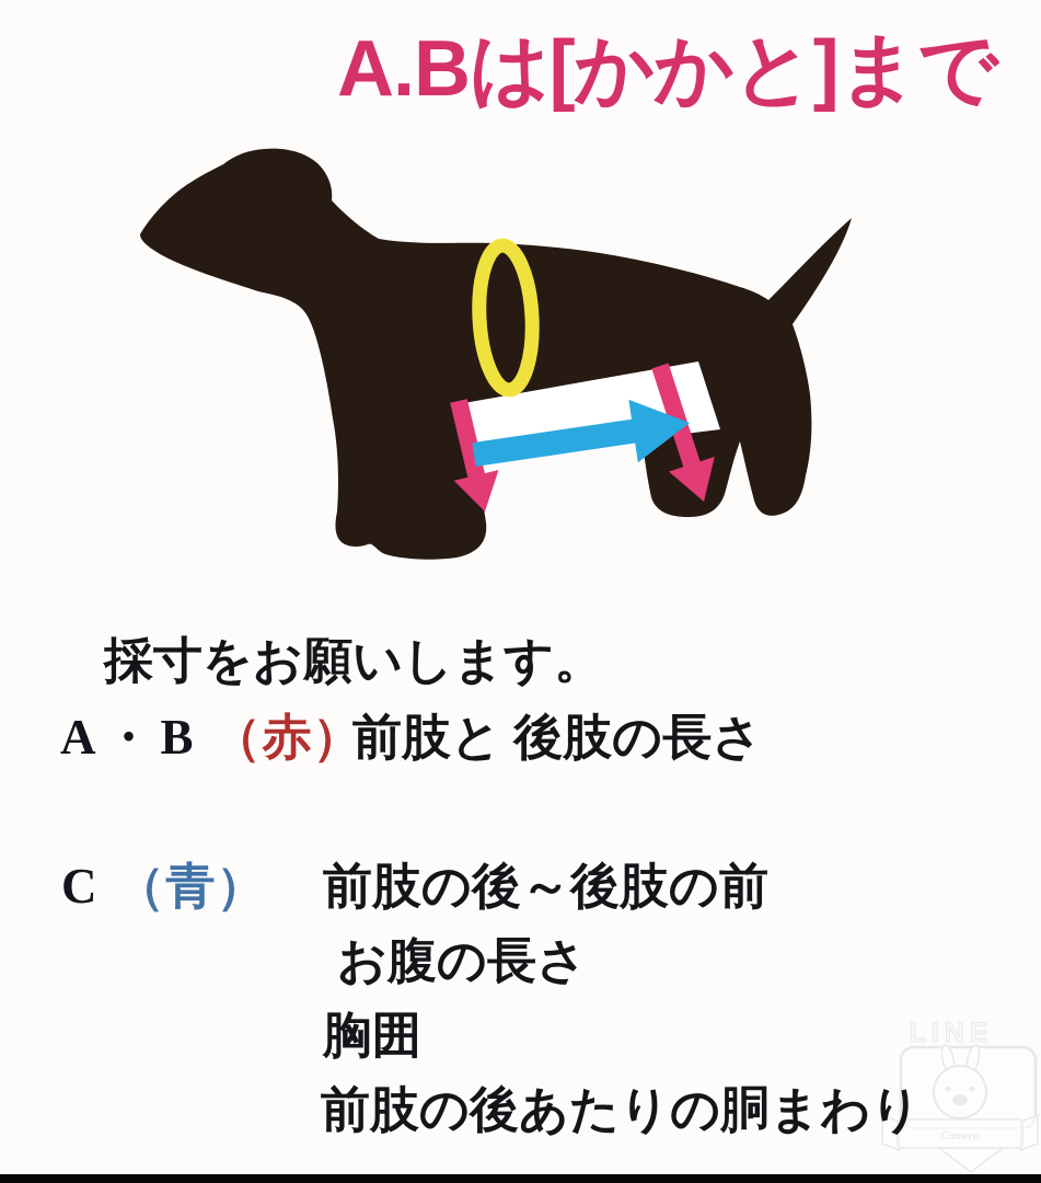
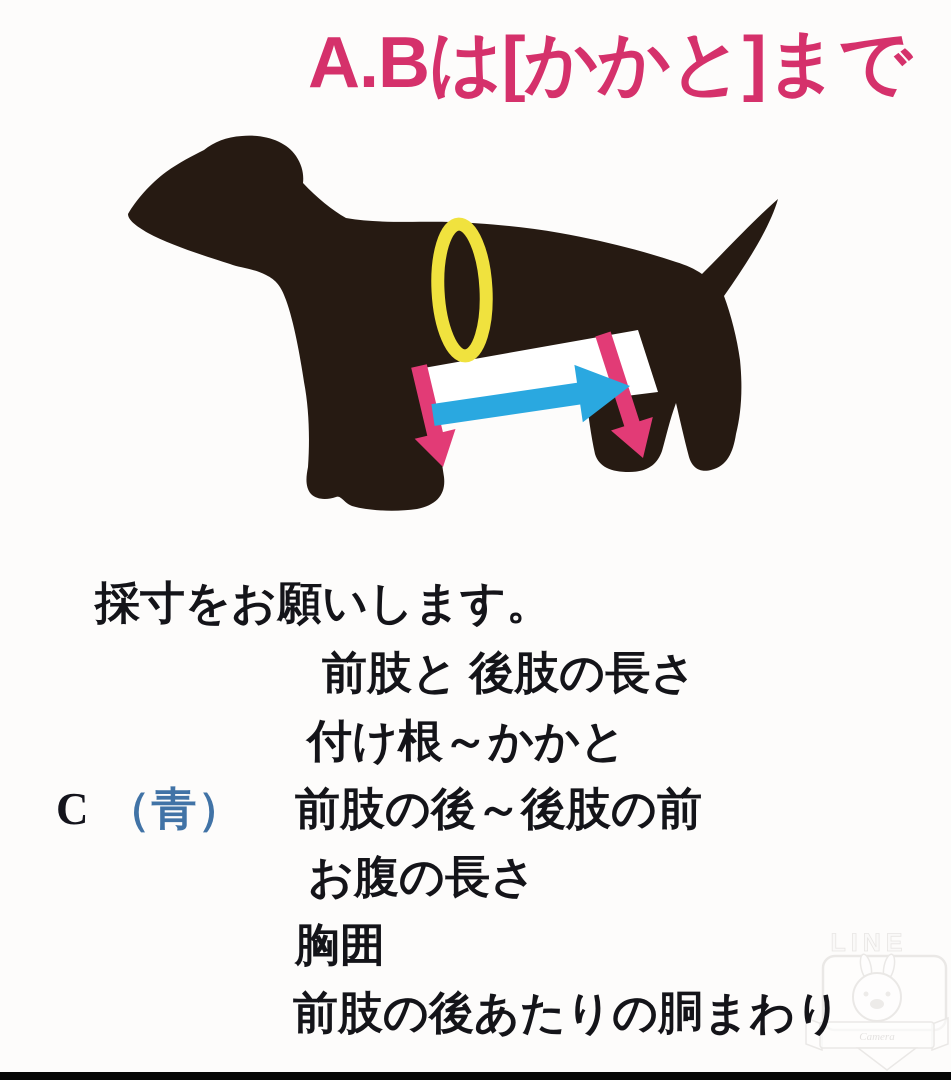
  LINE
  Camera
  A.Bは[かかと]まで
  採寸をお願いします。
- A・B （赤）
  前肢と 後肢の長さ
+ 付け根～かかと
  C （青）
  前肢の後～後肢の前
  お腹の長さ
  胸囲
  前肢の後あたりの胴まわり
